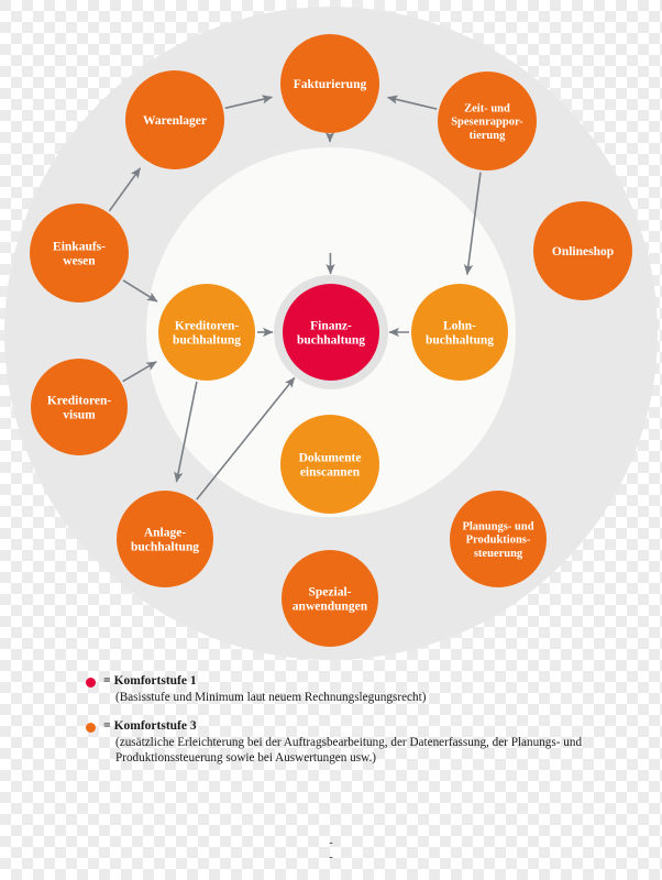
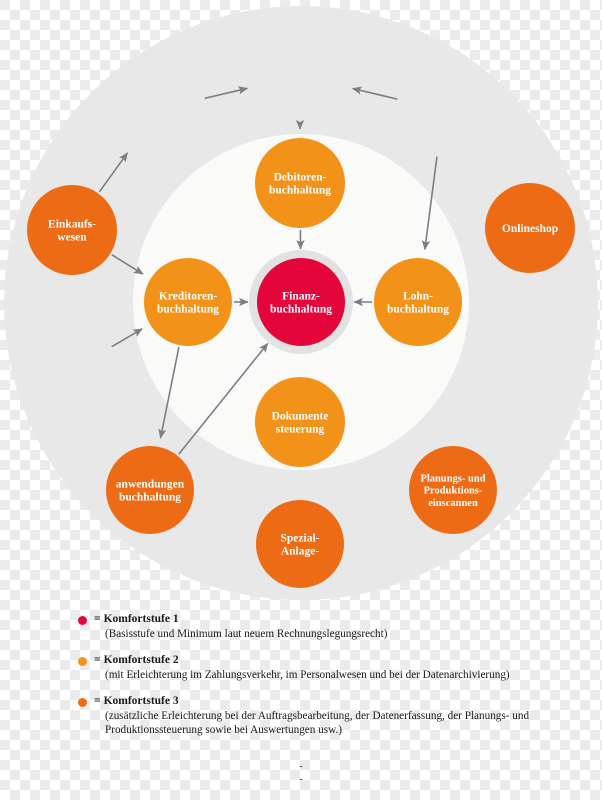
- Fakturierung
- Warenlager
- Zeit- und Spesenrappor- tierung
  Einkaufs- wesen
  Onlineshop
- Kreditoren- visum
- Anlage- buchhaltung
+ anwendungen buchhaltung
- Planungs- und Produktions- steuerung
+ Planungs- und Produktions- einscannen
- Spezial- anwendungen
+ Spezial- Anlage-
+ Debitoren- buchhaltung
  Kreditoren- buchhaltung
  Lohn- buchhaltung
- Dokumente einscannen
+ Dokumente steuerung
  Finanz- buchhaltung
  = Komfortstufe 1
  (Basisstufe und Minimum laut neuem Rechnungslegungsrecht)
+ = Komfortstufe 2
+ (mit Erleichterung im Zahlungsverkehr, im Personalwesen und bei der Datenarchivierung)
  = Komfortstufe 3
  (zusätzliche Erleichterung bei der Auftragsbearbeitung, der Datenerfassung, der Planungs- und Produktionssteuerung sowie bei Auswertungen usw.)
  -
  -
